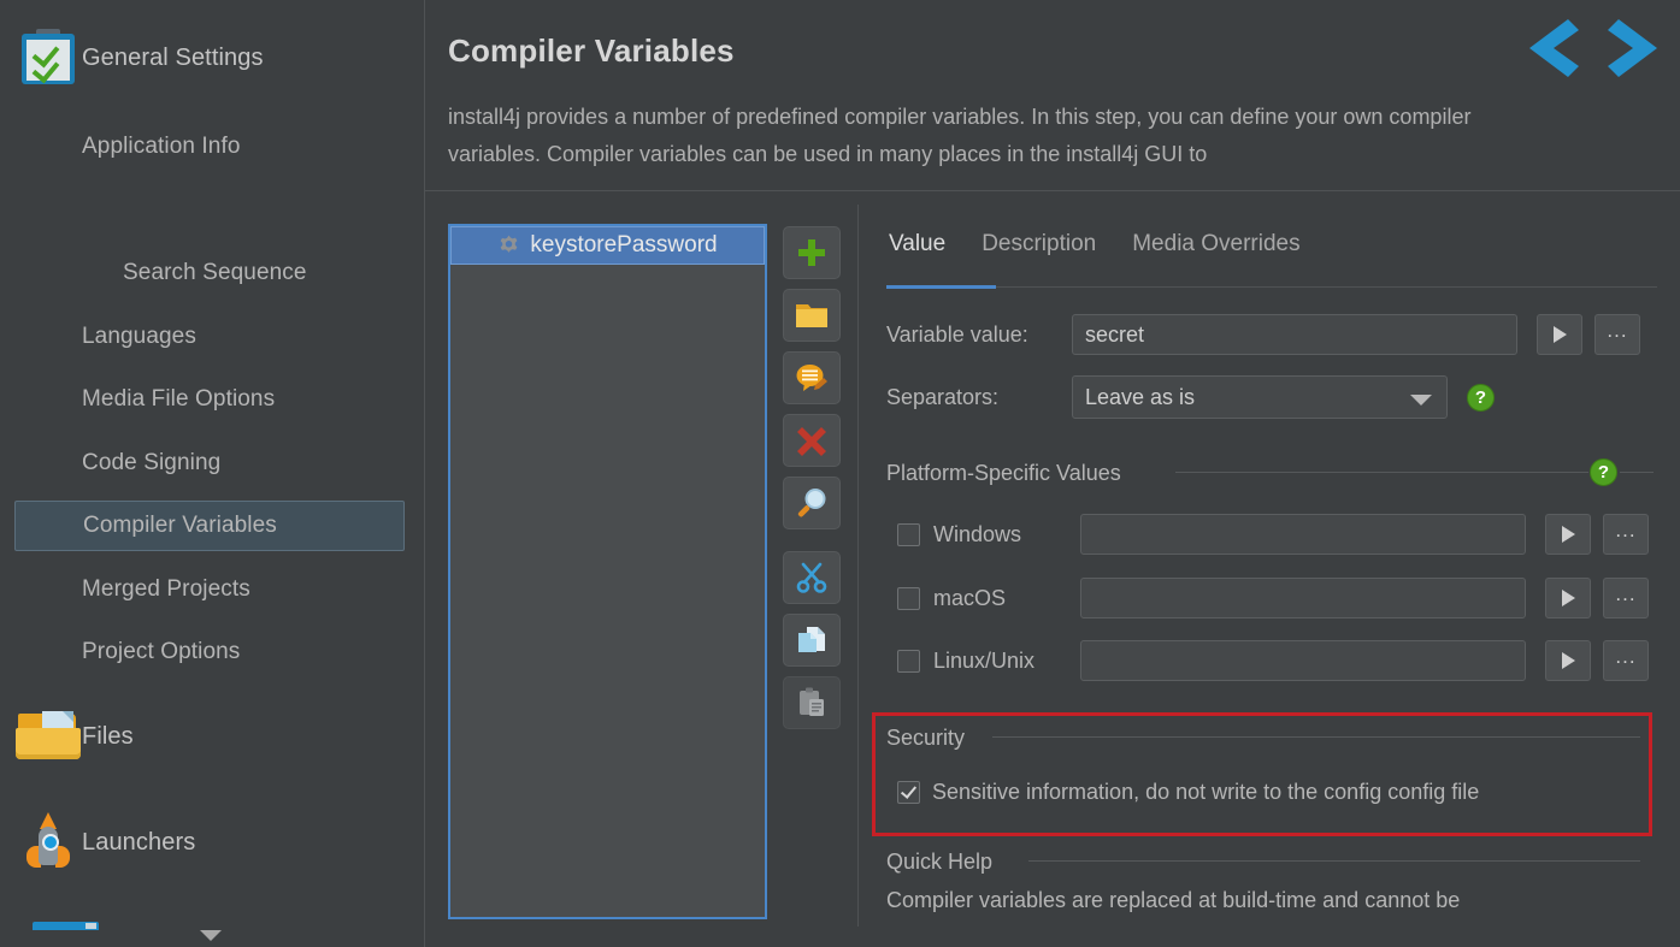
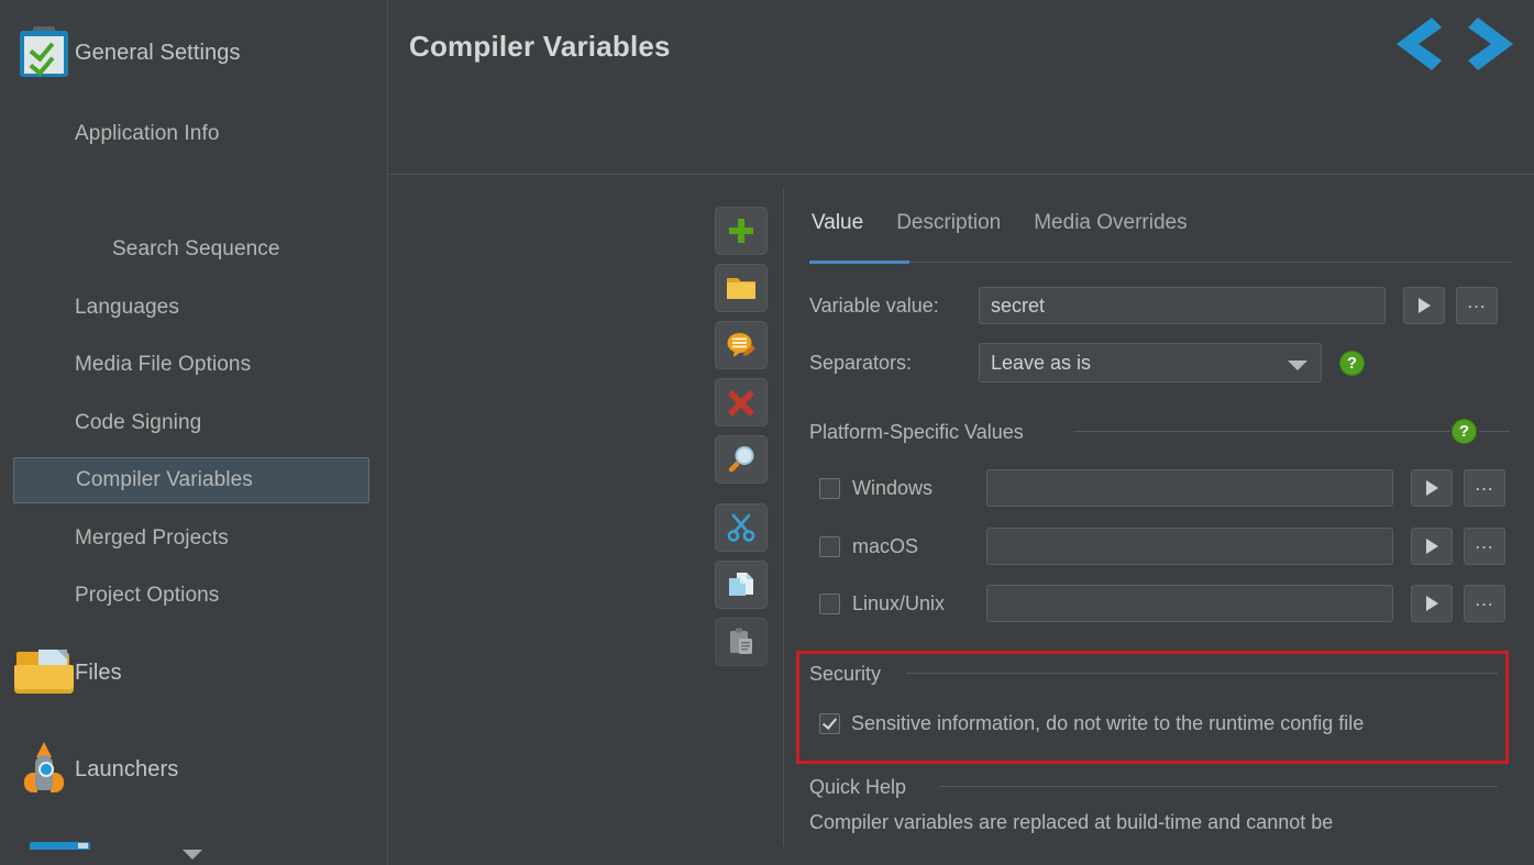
  General Settings
  Application Info
  Search Sequence
  Languages
  Media File Options
  Code Signing
  Compiler Variables
  Merged Projects
  Project Options
  Files
  Launchers
  Compiler Variables
- install4j provides a number of predefined compiler variables. In this step, you can define your own compiler variables. Compiler variables can be used in many places in the install4j GUI to
- keystorePassword
  Value
  Description
  Media Overrides
  Variable value:
  secret
  ...
  Separators:
  Leave as is
  ?
  Platform-Specific Values
  ?
  Windows
  ...
  macOS
  ...
  Linux/Unix
  ...
  Security
- Sensitive information, do not write to the config config file
+ Sensitive information, do not write to the runtime config file
  Quick Help
  Compiler variables are replaced at build-time and cannot be
